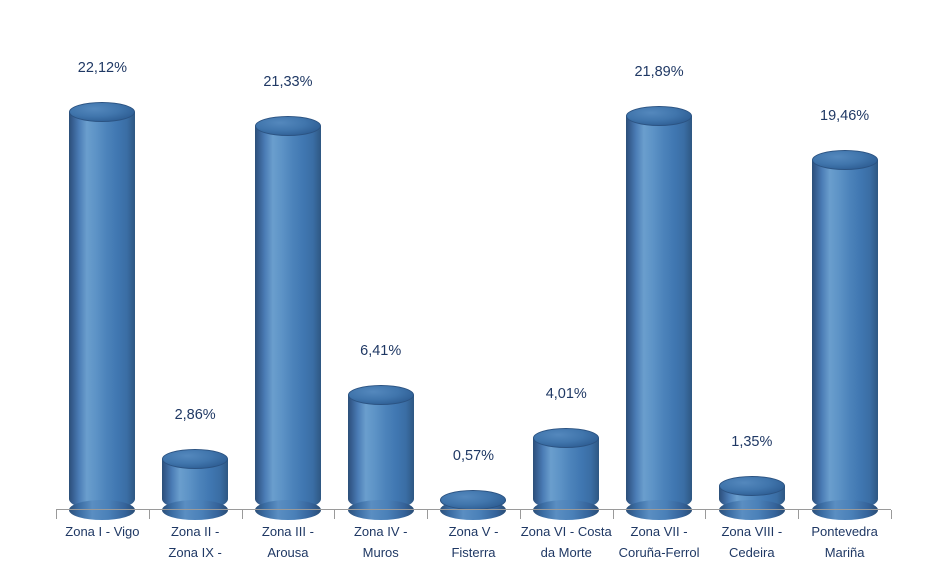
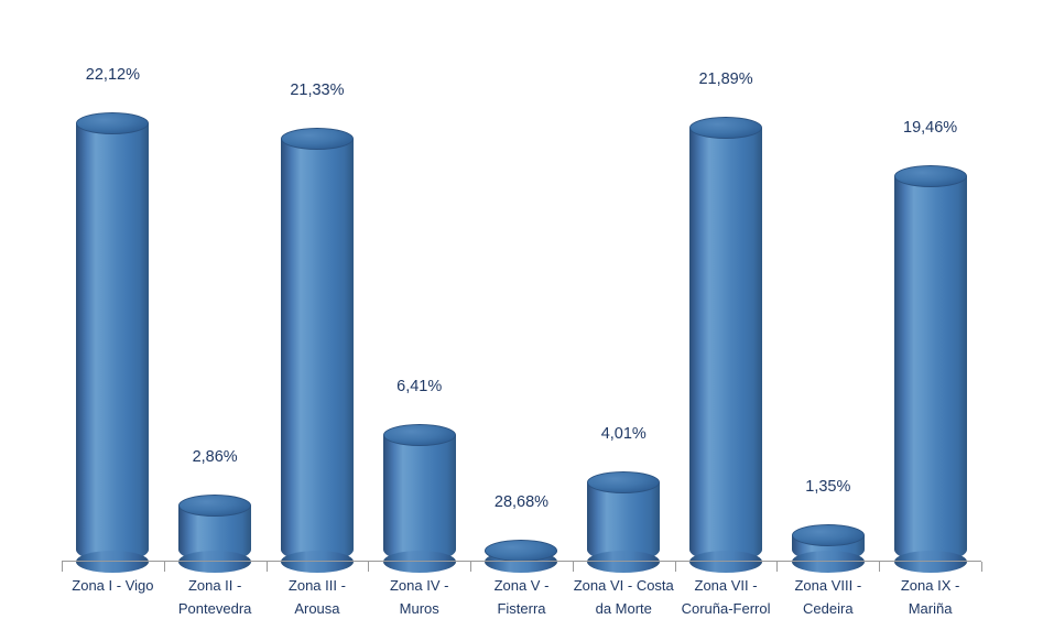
  22,12%
  2,86%
  21,33%
  6,41%
- 0,57%
+ 28,68%
  4,01%
  21,89%
  1,35%
  19,46%
  Zona I - Vigo
  Zona II -
- Zona IX -
+ Pontevedra
  Zona III -
  Arousa
  Zona IV -
  Muros
  Zona V -
  Fisterra
  Zona VI - Costa
  da Morte
  Zona VII -
  Coruña-Ferrol
  Zona VIII -
  Cedeira
- Pontevedra
+ Zona IX -
  Mariña
